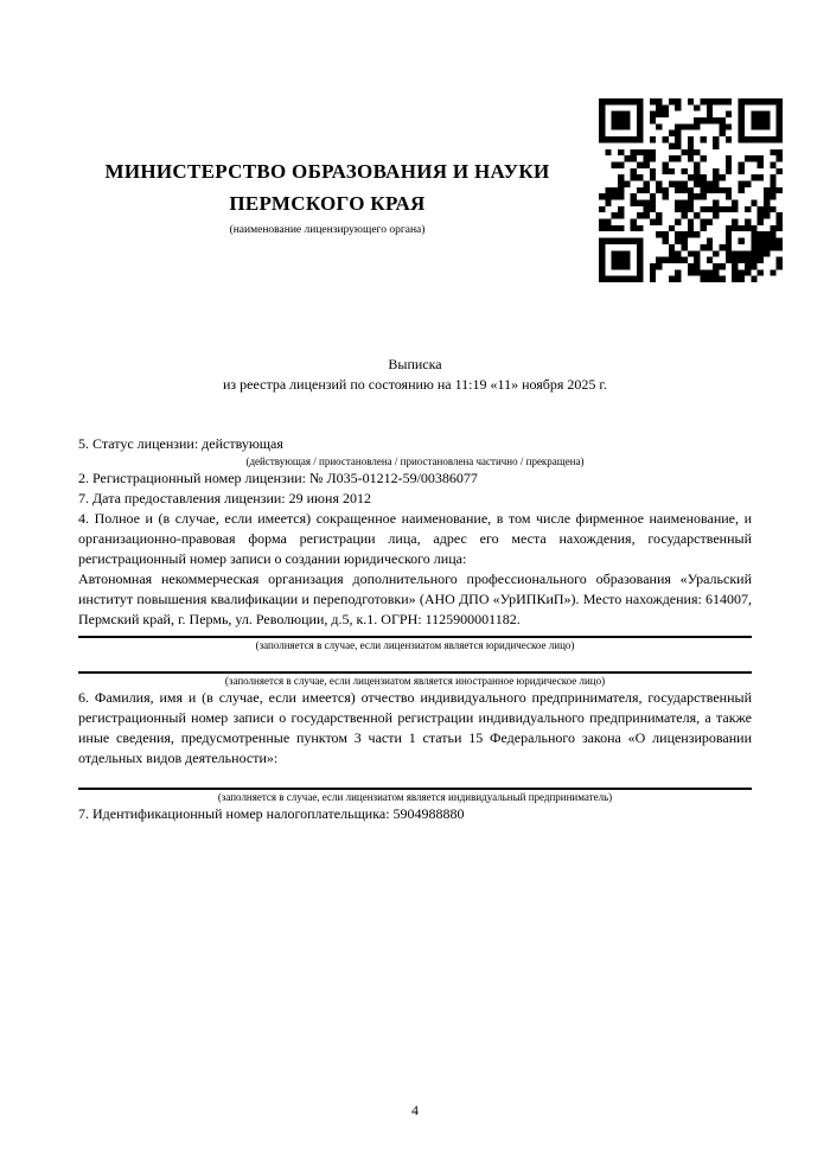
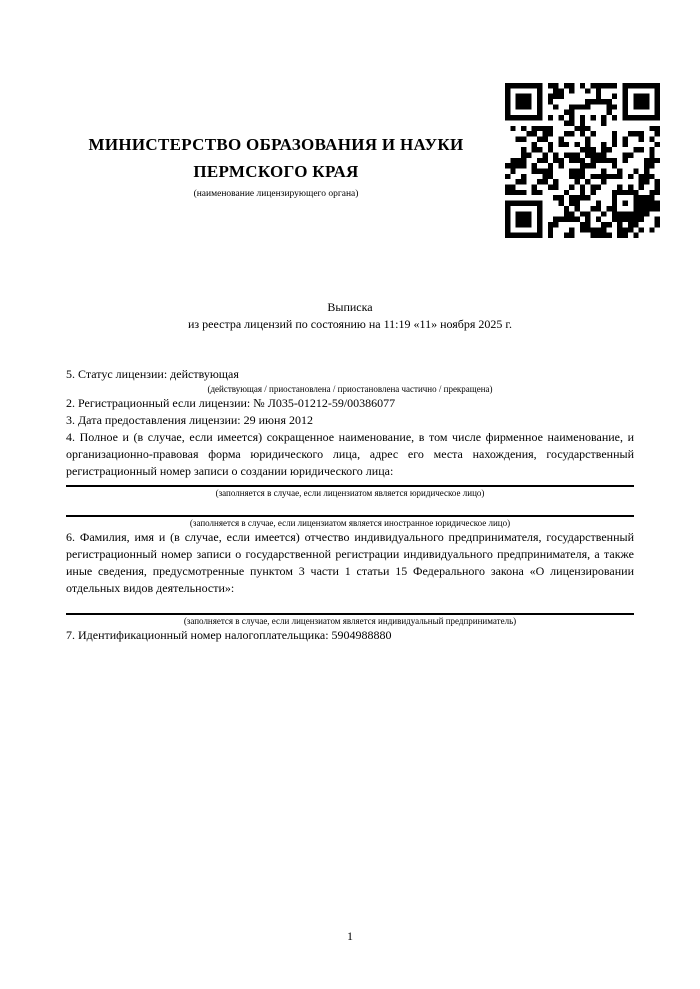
  МИНИСТЕРСТВО ОБРАЗОВАНИЯ И НАУКИ
  ПЕРМСКОГО КРАЯ
  (наименование лицензирующего органа)
  Выписка
  из реестра лицензий по состоянию на 11:19 «11» ноября 2025 г.
  5. Статус лицензии: действующая
  (действующая / приостановлена / приостановлена частично / прекращена)
- 2. Регистрационный номер лицензии: № Л035-01212-59/00386077
+ 2. Регистрационный если лицензии: № Л035-01212-59/00386077
- 7. Дата предоставления лицензии: 29 июня 2012
+ 3. Дата предоставления лицензии: 29 июня 2012
- 4. Полное и (в случае, если имеется) сокращенное наименование, в том числе фирменное наименование, и организационно-правовая форма регистрации лица, адрес его места нахождения, государственный регистрационный номер записи о создании юридического лица:
+ 4. Полное и (в случае, если имеется) сокращенное наименование, в том числе фирменное наименование, и организационно-правовая форма юридического лица, адрес его места нахождения, государственный регистрационный номер записи о создании юридического лица:
- Автономная некоммерческая организация дополнительного профессионального образования «Уральский институт повышения квалификации и переподготовки» (АНО ДПО «УрИПКиП»). Место нахождения: 614007, Пермский край, г. Пермь, ул. Революции, д.5, к.1. ОГРН: 1125900001182.
  (заполняется в случае, если лицензиатом является юридическое лицо)
  (заполняется в случае, если лицензиатом является иностранное юридическое лицо)
  6. Фамилия, имя и (в случае, если имеется) отчество индивидуального предпринимателя, государственный регистрационный номер записи о государственной регистрации индивидуального предпринимателя, а также иные сведения, предусмотренные пунктом 3 части 1 статьи 15 Федерального закона «О лицензировании отдельных видов деятельности»:
  (заполняется в случае, если лицензиатом является индивидуальный предприниматель)
  7. Идентификационный номер налогоплательщика: 5904988880
- 4
+ 1
